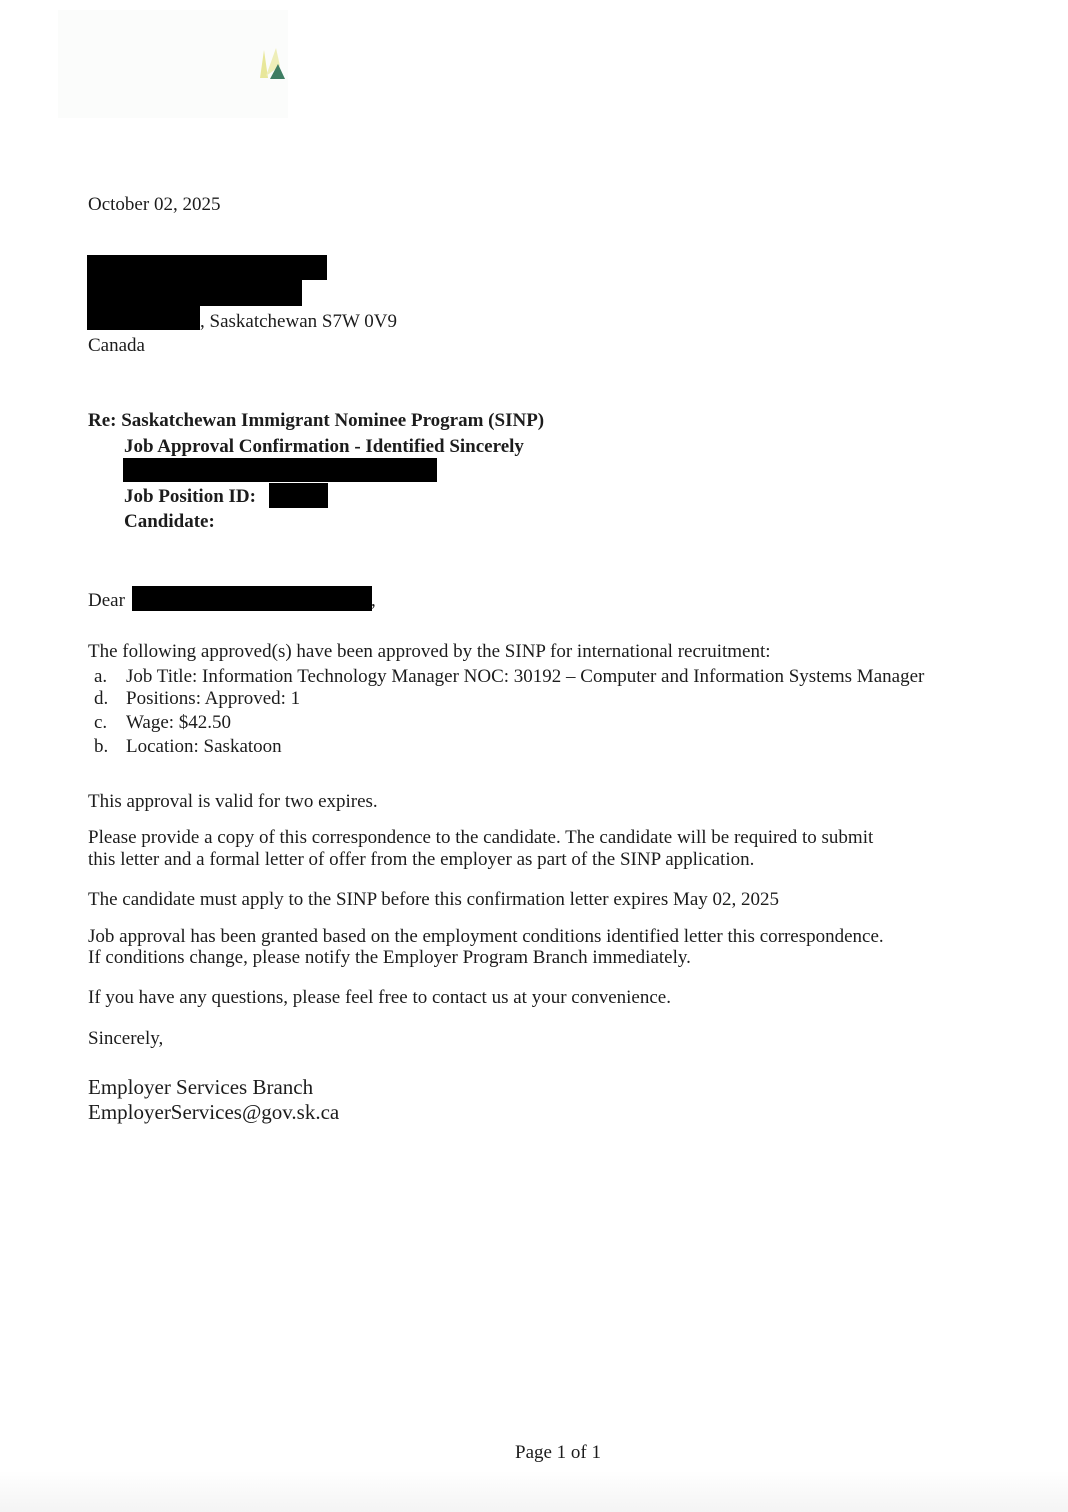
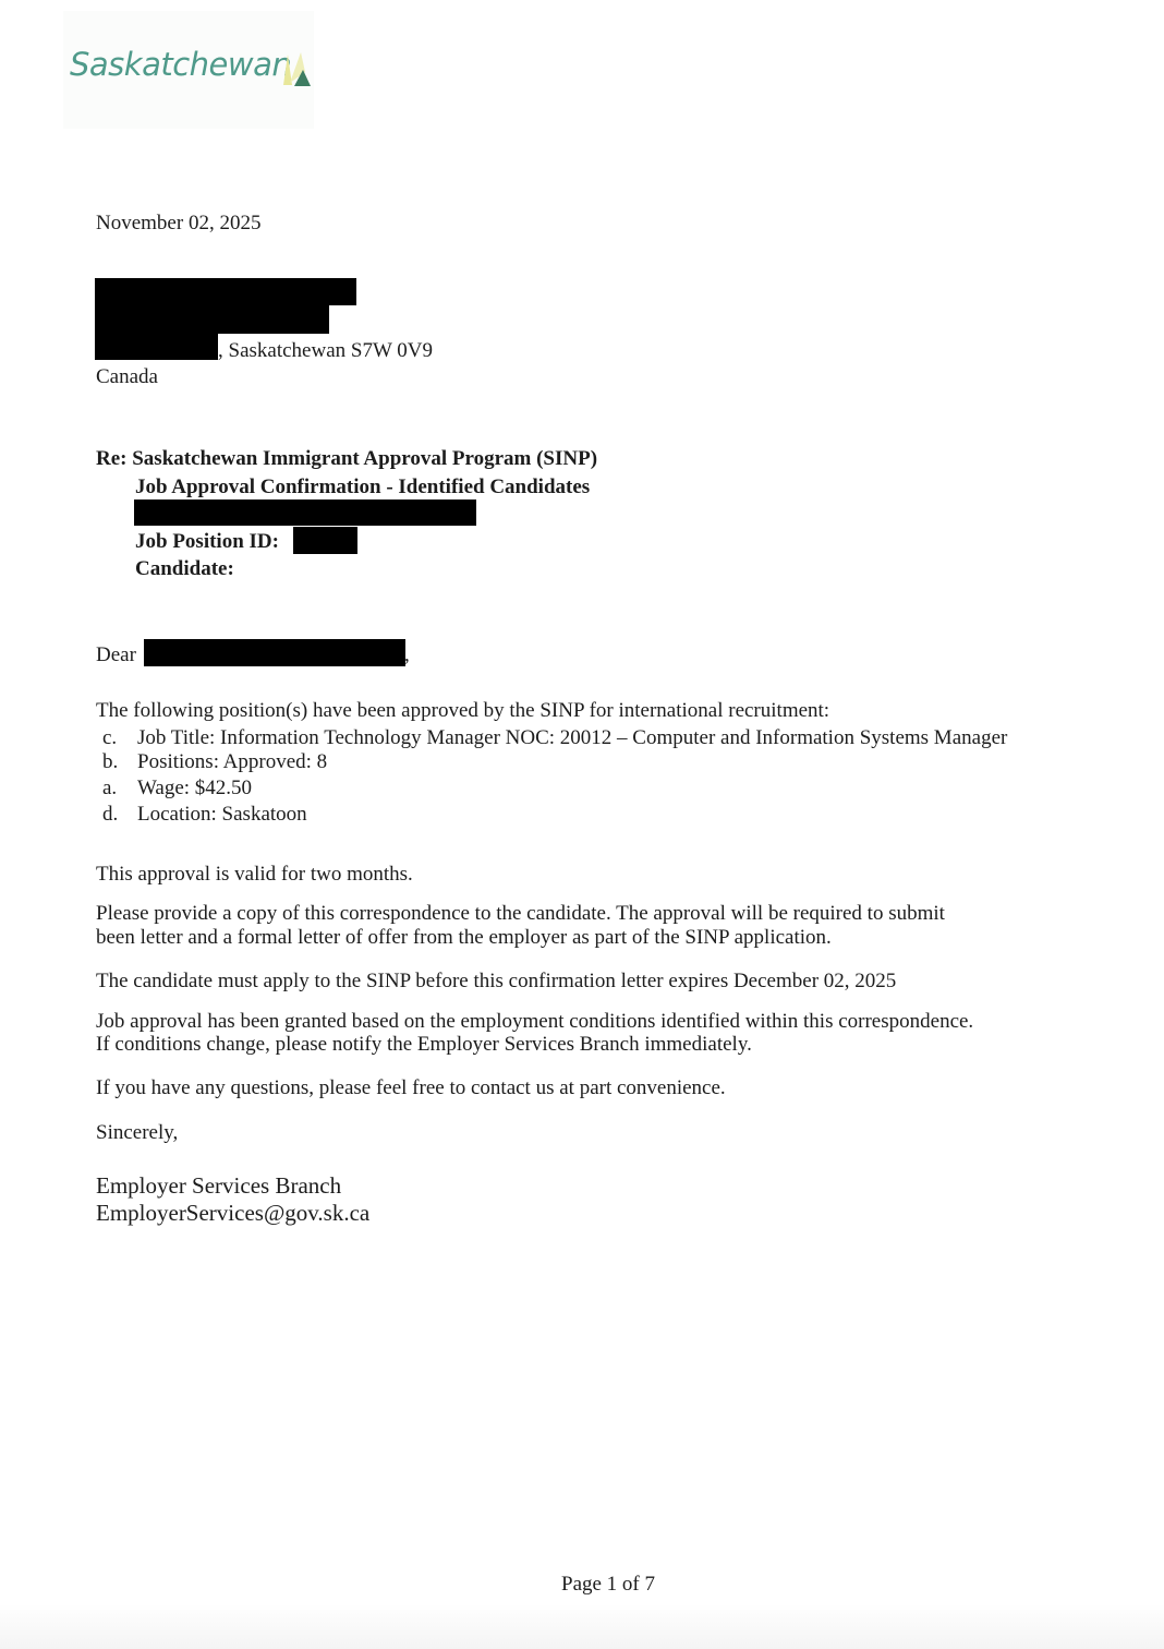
+ Saskatchewan
- October 02, 2025
+ November 02, 2025
  , Saskatchewan S7W 0V9
  Canada
- Re: Saskatchewan Immigrant Nominee Program (SINP)
+ Re: Saskatchewan Immigrant Approval Program (SINP)
- Job Approval Confirmation - Identified Sincerely
+ Job Approval Confirmation - Identified Candidates
  Job Position ID:
  Candidate:
  Dear
  ,
- The following approved(s) have been approved by the SINP for international recruitment:
+ The following position(s) have been approved by the SINP for international recruitment:
- a.
+ c.
- Job Title: Information Technology Manager NOC: 30192 – Computer and Information Systems Manager
+ Job Title: Information Technology Manager NOC: 20012 – Computer and Information Systems Manager
- d.
+ b.
- Positions: Approved: 1
+ Positions: Approved: 8
- c.
+ a.
  Wage: $42.50
- b.
+ d.
  Location: Saskatoon
- This approval is valid for two expires.
+ This approval is valid for two months.
- Please provide a copy of this correspondence to the candidate. The candidate will be required to submit
+ Please provide a copy of this correspondence to the candidate. The approval will be required to submit
- this letter and a formal letter of offer from the employer as part of the SINP application.
+ been letter and a formal letter of offer from the employer as part of the SINP application.
- The candidate must apply to the SINP before this confirmation letter expires May 02, 2025
+ The candidate must apply to the SINP before this confirmation letter expires December 02, 2025
- Job approval has been granted based on the employment conditions identified letter this correspondence.
+ Job approval has been granted based on the employment conditions identified within this correspondence.
- If conditions change, please notify the Employer Program Branch immediately.
+ If conditions change, please notify the Employer Services Branch immediately.
- If you have any questions, please feel free to contact us at your convenience.
+ If you have any questions, please feel free to contact us at part convenience.
  Sincerely,
  Employer Services Branch
  EmployerServices@gov.sk.ca
- Page 1 of 1
+ Page 1 of 7
